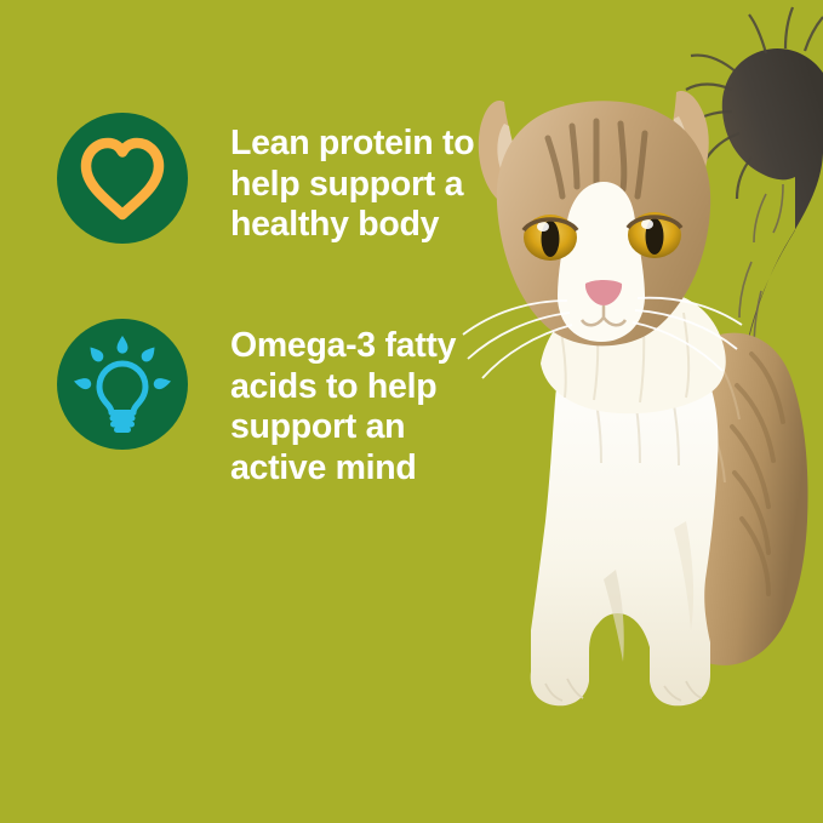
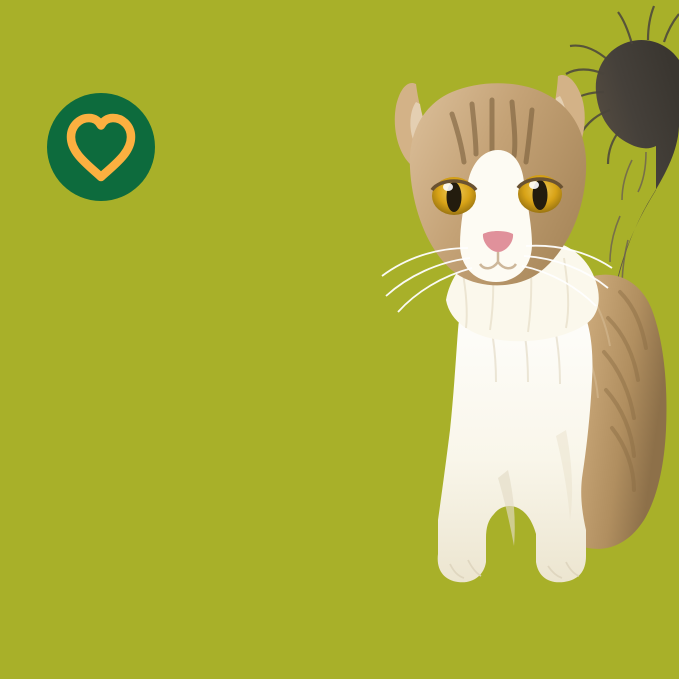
- Lean protein to
- help support a
- healthy body
- Omega-3 fatty
- acids to help
- support an
- active mind
